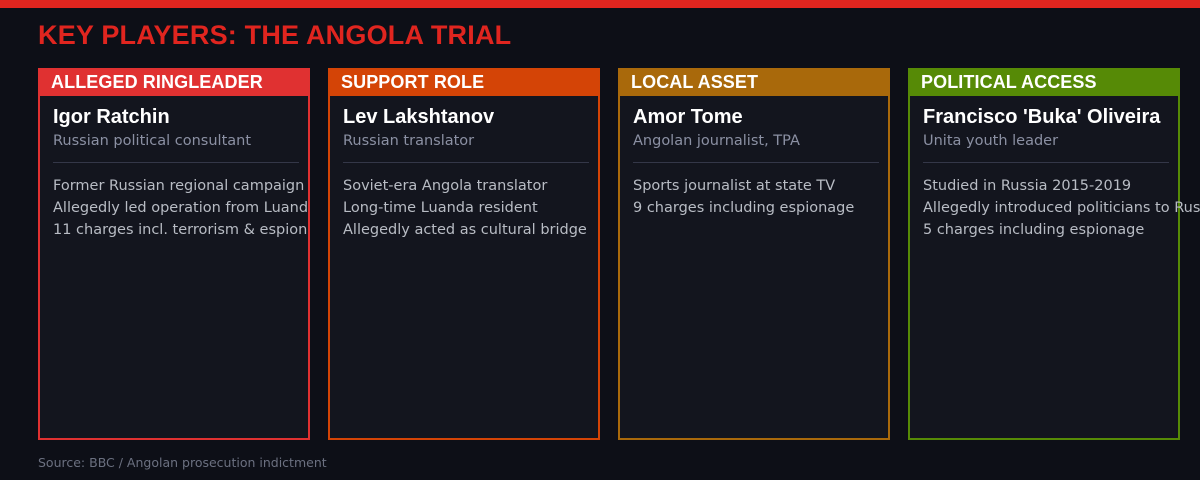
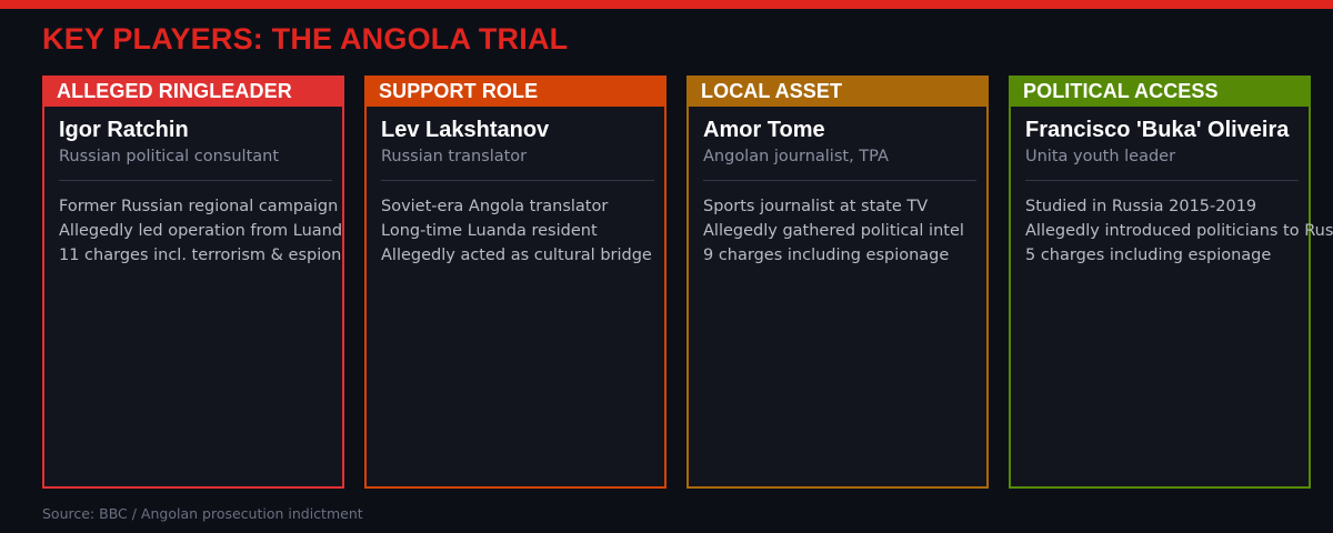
  KEY PLAYERS: THE ANGOLA TRIAL
  ALLEGED RINGLEADER
  Igor Ratchin
  Russian political consultant
  Former Russian regional campaign
  Allegedly led operation from Luand
  11 charges incl. terrorism & espion
  SUPPORT ROLE
  Lev Lakshtanov
  Russian translator
  Soviet-era Angola translator
  Long-time Luanda resident
  Allegedly acted as cultural bridge
  LOCAL ASSET
  Amor Tome
  Angolan journalist, TPA
  Sports journalist at state TV
+ Allegedly gathered political intel
  9 charges including espionage
  POLITICAL ACCESS
  Francisco 'Buka' Oliveira
  Unita youth leader
  Studied in Russia 2015-2019
  Allegedly introduced politicians to Rus
  5 charges including espionage
  Source: BBC / Angolan prosecution indictment
